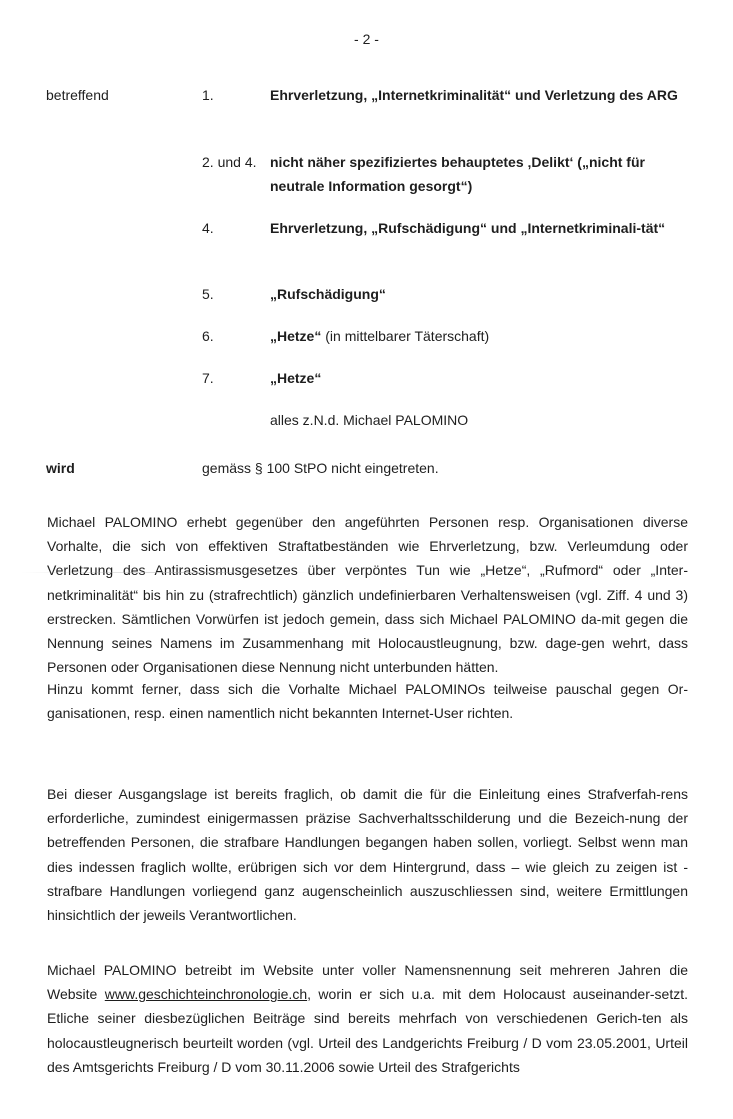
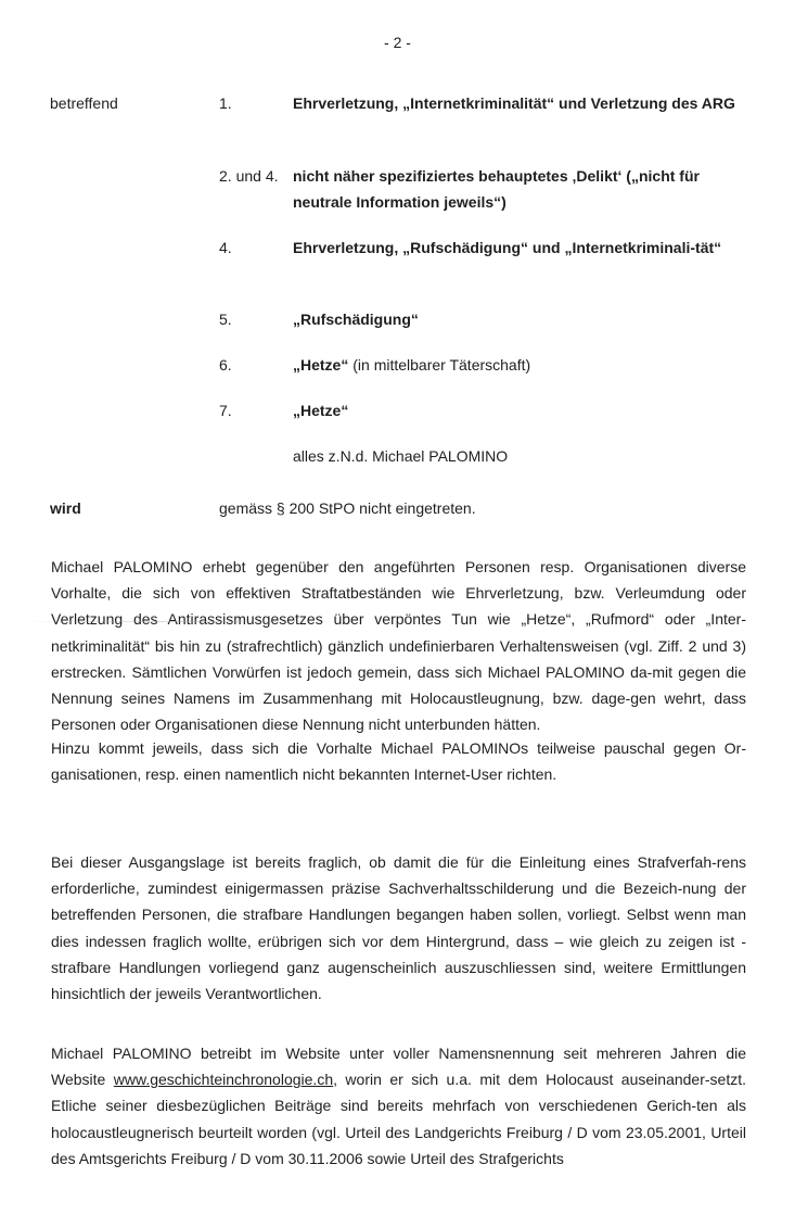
  - 2 -
  betreffend
  1.
  Ehrverletzung, „Internetkriminalität“ und Verletzung des ARG
  2. und 4.
- nicht näher spezifiziertes behauptetes ‚Delikt‘ („nicht für neutrale Information gesorgt“)
+ nicht näher spezifiziertes behauptetes ‚Delikt‘ („nicht für neutrale Information jeweils“)
  4.
  Ehrverletzung, „Rufschädigung“ und „Internetkriminali-tät“
  5.
  „Rufschädigung“
  6.
  „Hetze“ (in mittelbarer Täterschaft)
  7.
  „Hetze“
  alles z.N.d. Michael PALOMINO
  wird
- gemäss § 100 StPO nicht eingetreten.
+ gemäss § 200 StPO nicht eingetreten.
- Michael PALOMINO erhebt gegenüber den angeführten Personen resp. Organisationen diverse Vorhalte, die sich von effektiven Straftatbeständen wie Ehrverletzung, bzw. Verleumdung oder Verletzung des Antirassismusgesetzes über verpöntes Tun wie „Hetze“, „Rufmord“ oder „Inter-netkriminalität“ bis hin zu (strafrechtlich) gänzlich undefinierbaren Verhaltensweisen (vgl. Ziff. 4 und 3) erstrecken. Sämtlichen Vorwürfen ist jedoch gemein, dass sich Michael PALOMINO da-mit gegen die Nennung seines Namens im Zusammenhang mit Holocaustleugnung, bzw. dage-gen wehrt, dass Personen oder Organisationen diese Nennung nicht unterbunden hätten.
+ Michael PALOMINO erhebt gegenüber den angeführten Personen resp. Organisationen diverse Vorhalte, die sich von effektiven Straftatbeständen wie Ehrverletzung, bzw. Verleumdung oder Verletzung des Antirassismusgesetzes über verpöntes Tun wie „Hetze“, „Rufmord“ oder „Inter-netkriminalität“ bis hin zu (strafrechtlich) gänzlich undefinierbaren Verhaltensweisen (vgl. Ziff. 2 und 3) erstrecken. Sämtlichen Vorwürfen ist jedoch gemein, dass sich Michael PALOMINO da-mit gegen die Nennung seines Namens im Zusammenhang mit Holocaustleugnung, bzw. dage-gen wehrt, dass Personen oder Organisationen diese Nennung nicht unterbunden hätten.
- Hinzu kommt ferner, dass sich die Vorhalte Michael PALOMINOs teilweise pauschal gegen Or-ganisationen, resp. einen namentlich nicht bekannten Internet-User richten.
+ Hinzu kommt jeweils, dass sich die Vorhalte Michael PALOMINOs teilweise pauschal gegen Or-ganisationen, resp. einen namentlich nicht bekannten Internet-User richten.
  Bei dieser Ausgangslage ist bereits fraglich, ob damit die für die Einleitung eines Strafverfah-rens erforderliche, zumindest einigermassen präzise Sachverhaltsschilderung und die Bezeich-nung der betreffenden Personen, die strafbare Handlungen begangen haben sollen, vorliegt. Selbst wenn man dies indessen fraglich wollte, erübrigen sich vor dem Hintergrund, dass – wie gleich zu zeigen ist - strafbare Handlungen vorliegend ganz augenscheinlich auszuschliessen sind, weitere Ermittlungen hinsichtlich der jeweils Verantwortlichen.
  Michael PALOMINO betreibt im Website unter voller Namensnennung seit mehreren Jahren die Website www.geschichteinchronologie.ch, worin er sich u.a. mit dem Holocaust auseinander-setzt. Etliche seiner diesbezüglichen Beiträge sind bereits mehrfach von verschiedenen Gerich-ten als holocaustleugnerisch beurteilt worden (vgl. Urteil des Landgerichts Freiburg / D vom 23.05.2001, Urteil des Amtsgerichts Freiburg / D vom 30.11.2006 sowie Urteil des Strafgerichts
